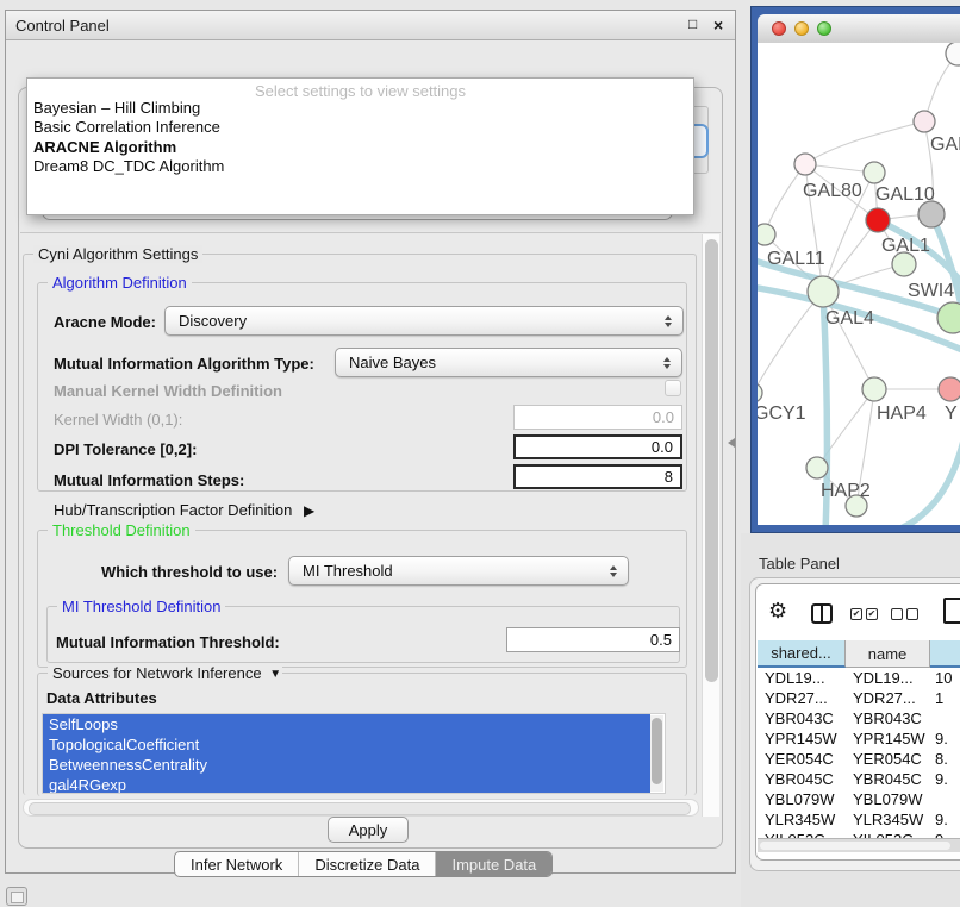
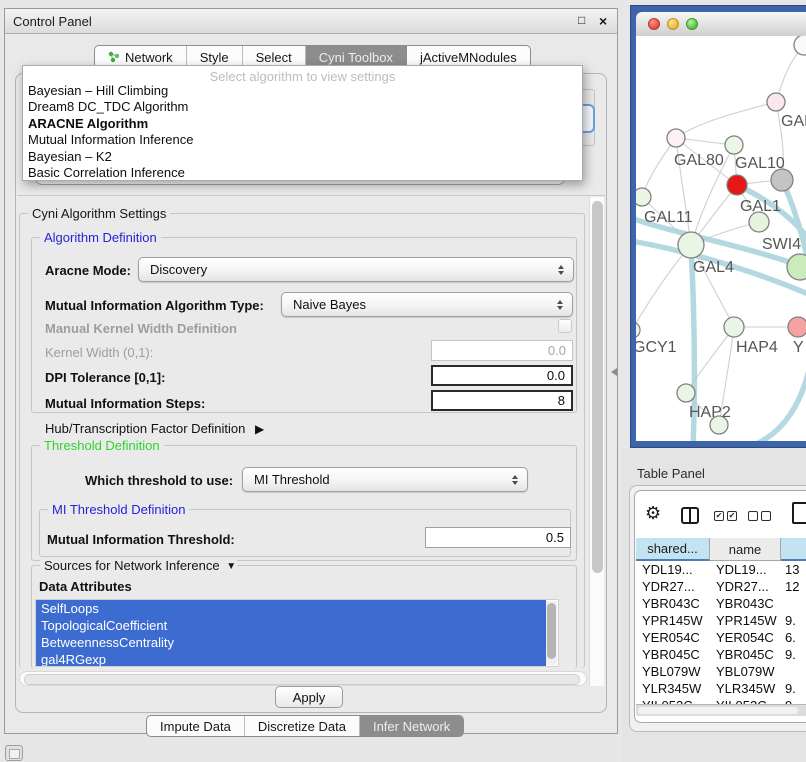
  Control Panel
  □
  ×
+ Network
+ Style
+ Select
+ Cyni Toolbox
+ jActiveMNodules
- Select settings to view settings
+ Select algorithm to view settings
  Bayesian – Hill Climbing
- Basic Correlation Inference
+ Dream8 DC_TDC Algorithm
  ARACNE Algorithm
+ Mutual Information Inference
+ Bayesian – K2
- Dream8 DC_TDC Algorithm
+ Basic Correlation Inference
  Cyni Algorithm Settings
  Algorithm Definition
  Aracne Mode:
  Discovery
  Mutual Information Algorithm Type:
  Naive Bayes
  Manual Kernel Width Definition
  Kernel Width (0,1):
  0.0
- DPI Tolerance [0,2]:
+ DPI Tolerance [0,1]:
  0.0
  Mutual Information Steps:
  8
  Hub/Transcription Factor Definition ▶
  Threshold Definition
  Which threshold to use:
  MI Threshold
  MI Threshold Definition
  Mutual Information Threshold:
  0.5
  Sources for Network Inference ▼
  Data Attributes
  SelfLoops
  TopologicalCoefficient
  BetweennessCentrality
  gal4RGexp
  Apply
- Infer Network
+ Impute Data
  Discretize Data
- Impute Data
+ Infer Network
  GAL80
  GAL10
  GAL1
  GAL11
  SWI4
  GAL4
  GCY1
  HAP4
  Y
  HAP2
  Table Panel
  ⚙
  ✔
  ✔
  shared...
  name
  YDL19...
  YDL19...
- 10
+ 13
  YDR27...
  YDR27...
- 1
+ 12
  YBR043C
  YBR043C
  YPR145W
  YPR145W
  9.
  YER054C
  YER054C
- 8.
+ 6.
  YBR045C
  YBR045C
  9.
  YBL079W
  YBL079W
  YLR345W
  YLR345W
  9.
